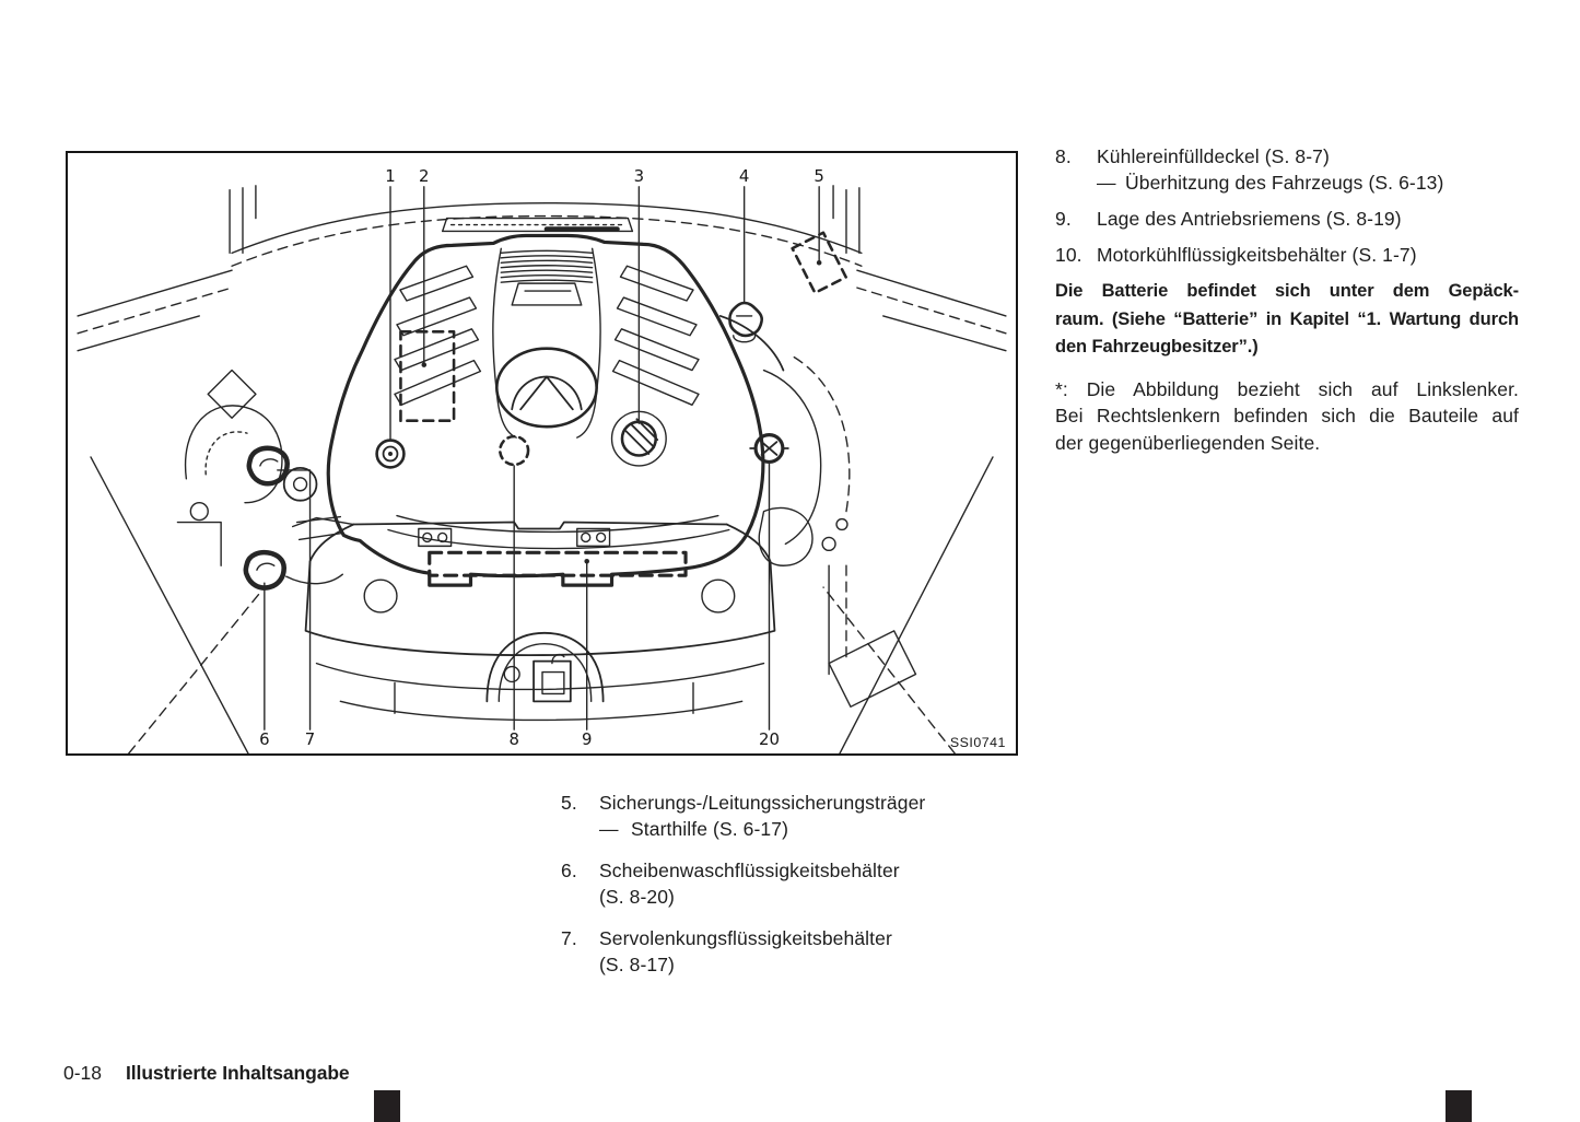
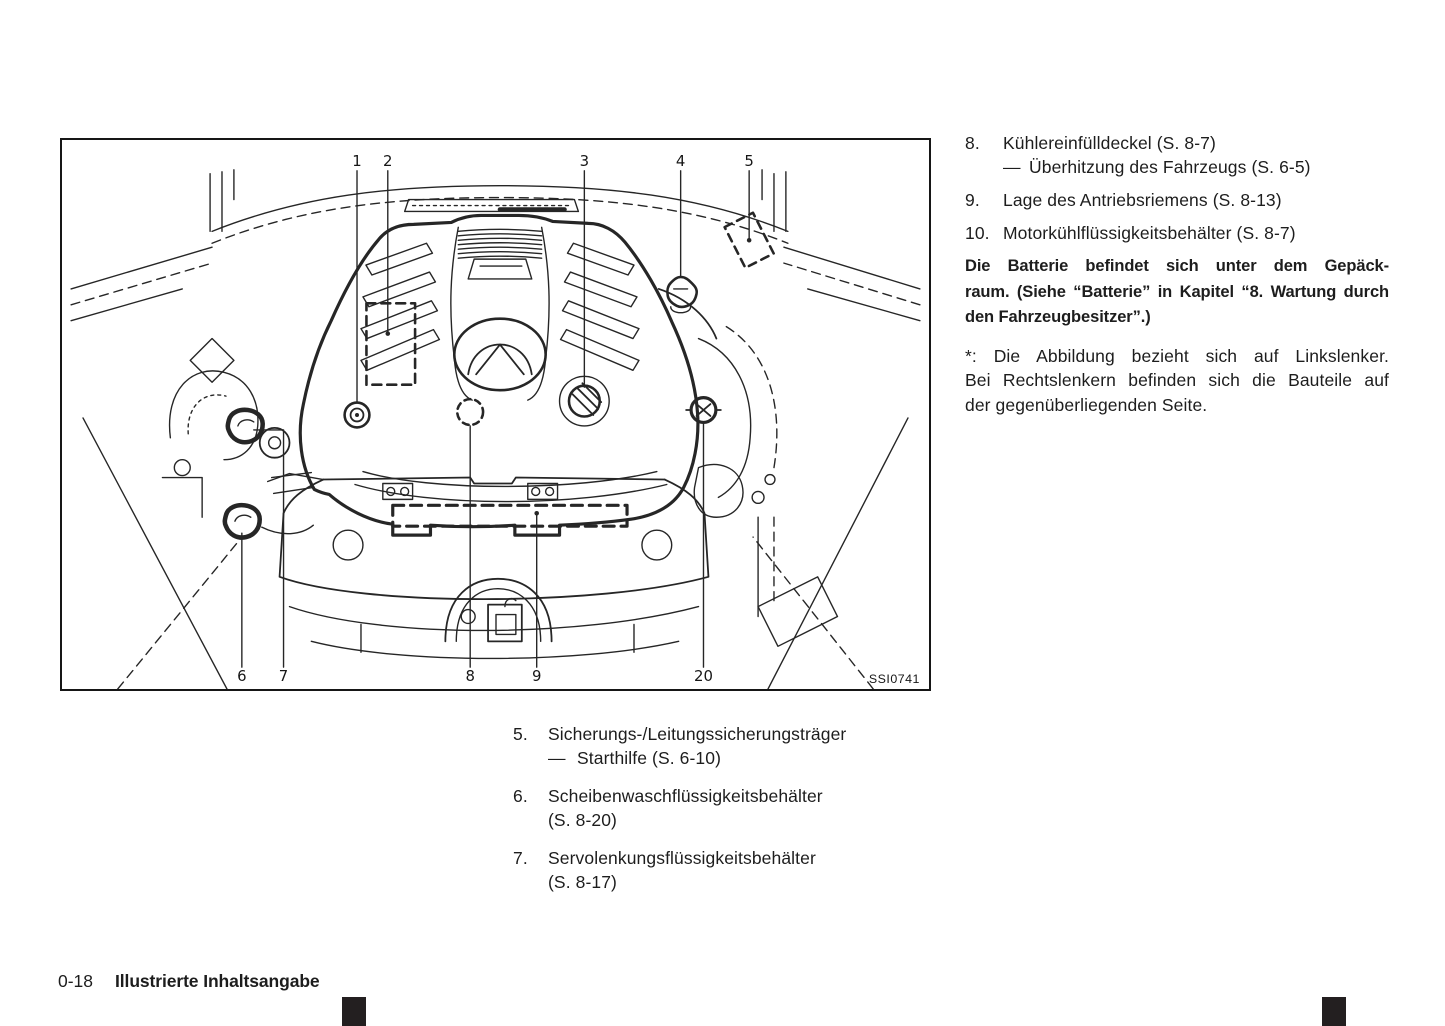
  1
  2
  3
  4
  5
  6
  7
  8
  9
  20
  SSI0741
  8.
  Kühlereinfülldeckel (S. 8-7)
  —
- Überhitzung des Fahrzeugs (S. 6-13)
+ Überhitzung des Fahrzeugs (S. 6-5)
  9.
- Lage des Antriebsriemens (S. 8-19)
+ Lage des Antriebsriemens (S. 8-13)
  10.
- Motorkühlflüssigkeitsbehälter (S. 1-7)
+ Motorkühlflüssigkeitsbehälter (S. 8-7)
  Die Batterie befindet sich unter dem Gepäck-
- raum. (Siehe “Batterie” in Kapitel “1. Wartung durch
+ raum. (Siehe “Batterie” in Kapitel “8. Wartung durch
  den Fahrzeugbesitzer”.)
  *: Die Abbildung bezieht sich auf Linkslenker.
  Bei Rechtslenkern befinden sich die Bauteile auf
  der gegenüberliegenden Seite.
  5.
  Sicherungs-/Leitungssicherungsträger
  —
- Starthilfe (S. 6-17)
+ Starthilfe (S. 6-10)
  6.
  Scheibenwaschflüssigkeitsbehälter
  (S. 8-20)
  7.
  Servolenkungsflüssigkeitsbehälter
  (S. 8-17)
  0-18
  Illustrierte Inhaltsangabe
